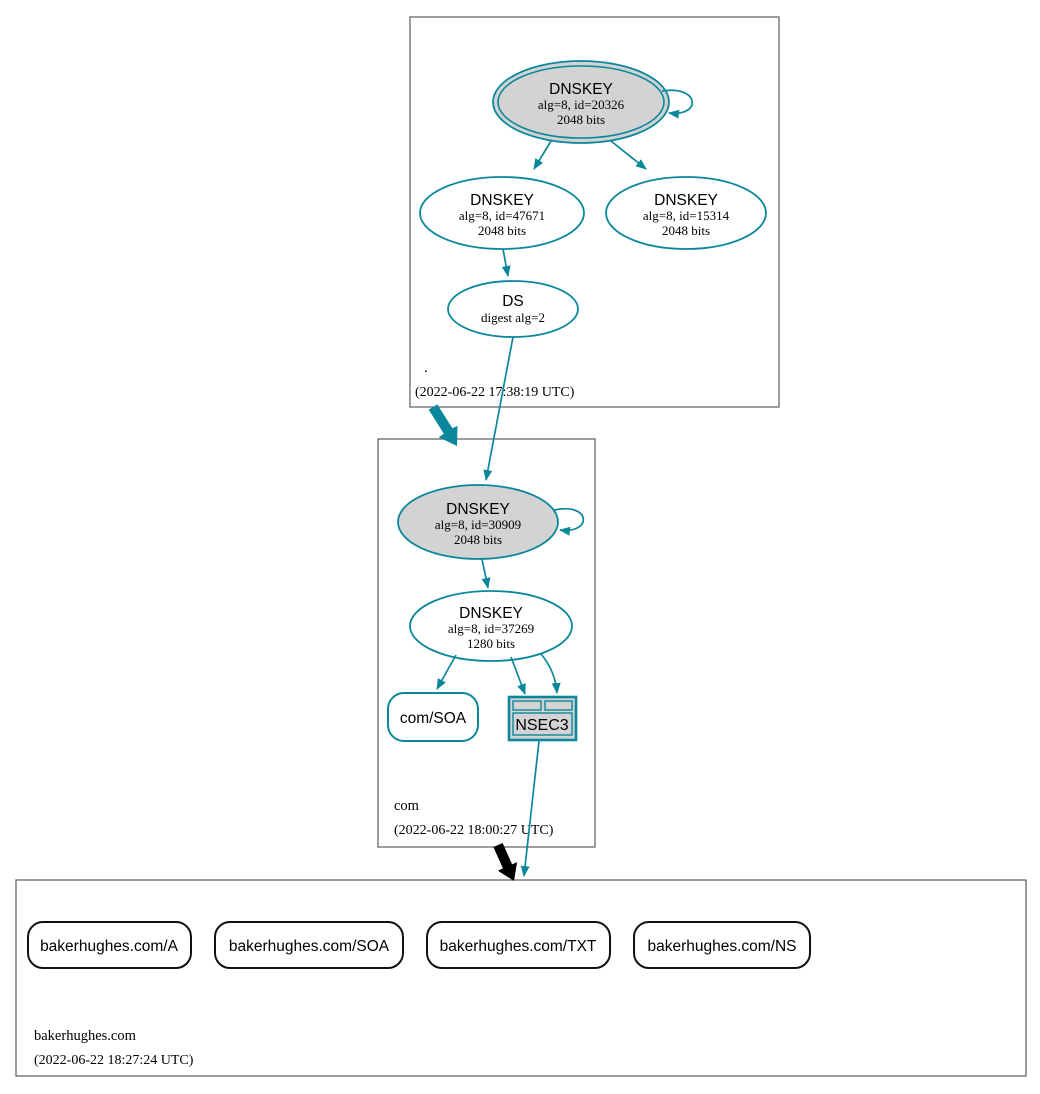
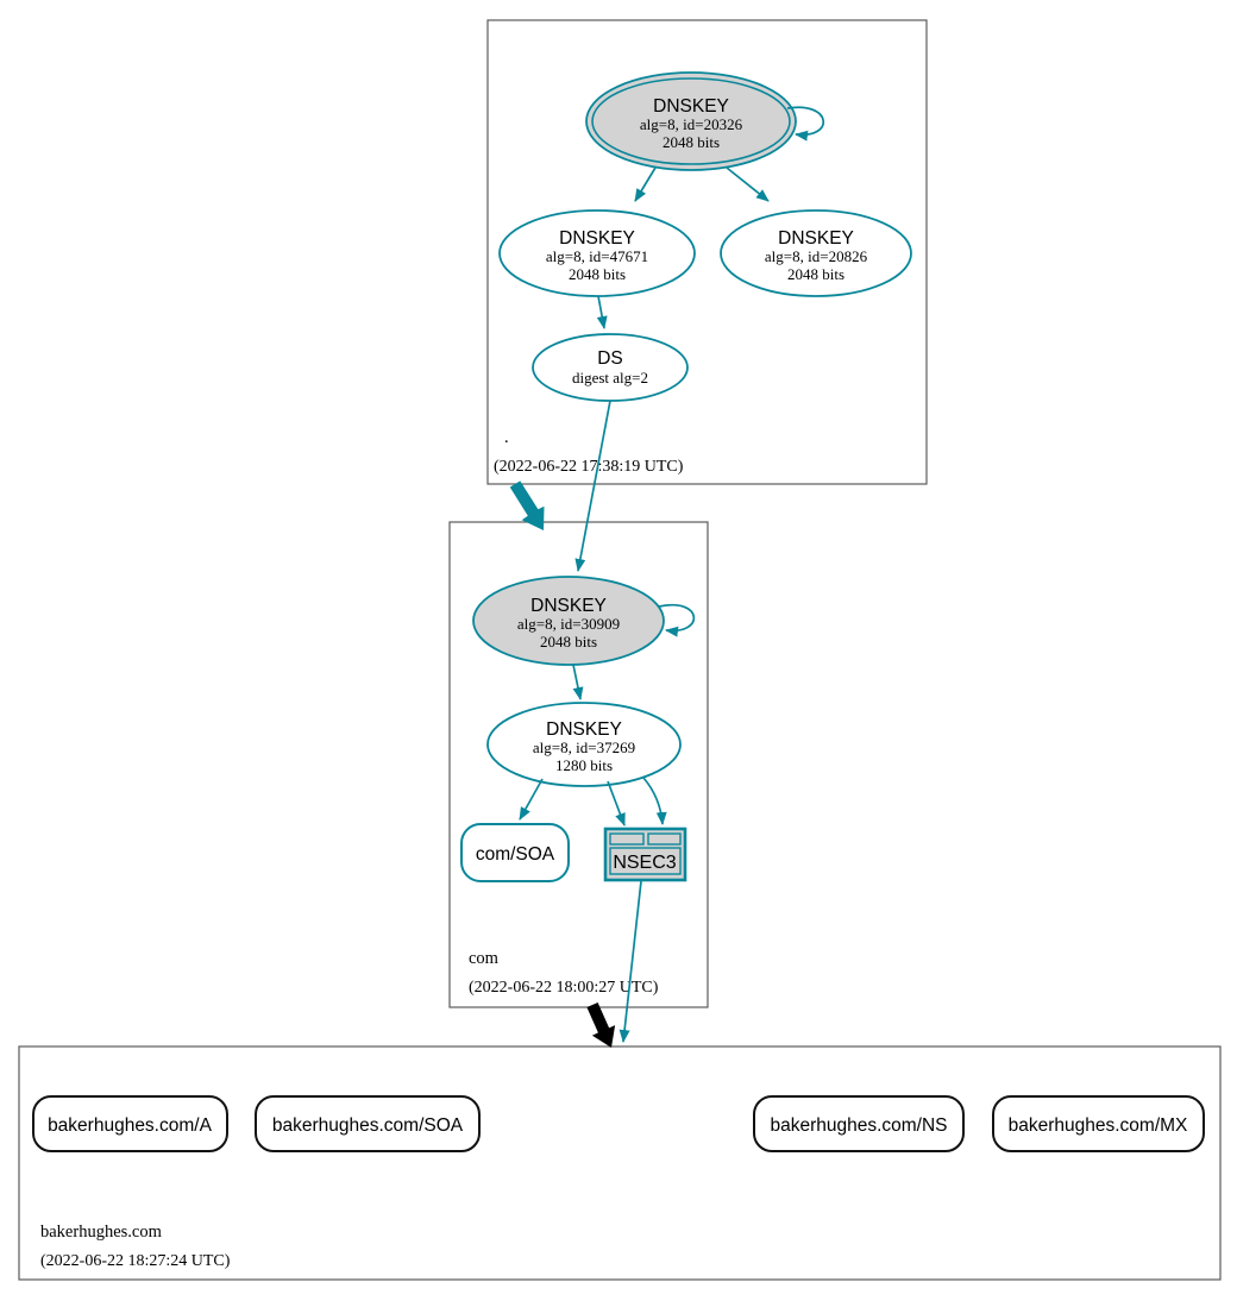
  .
  (2022-06-22 17:38:19 UTC)
  DNSKEY
  alg=8, id=20326
  2048 bits
  DNSKEY
  alg=8, id=47671
  2048 bits
  DNSKEY
- alg=8, id=15314
+ alg=8, id=20826
  2048 bits
  DS
  digest alg=2
  com
  (2022-06-22 18:00:27 UTC)
  DNSKEY
  alg=8, id=30909
  2048 bits
  DNSKEY
  alg=8, id=37269
  1280 bits
  com/SOA
  NSEC3
  bakerhughes.com
  (2022-06-22 18:27:24 UTC)
  bakerhughes.com/A
  bakerhughes.com/SOA
- bakerhughes.com/TXT
  bakerhughes.com/NS
+ bakerhughes.com/MX
